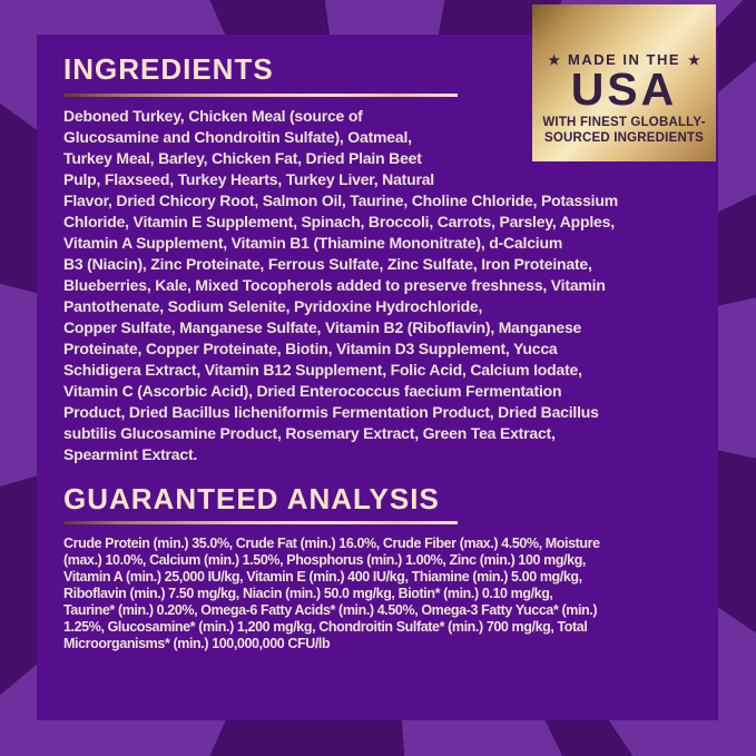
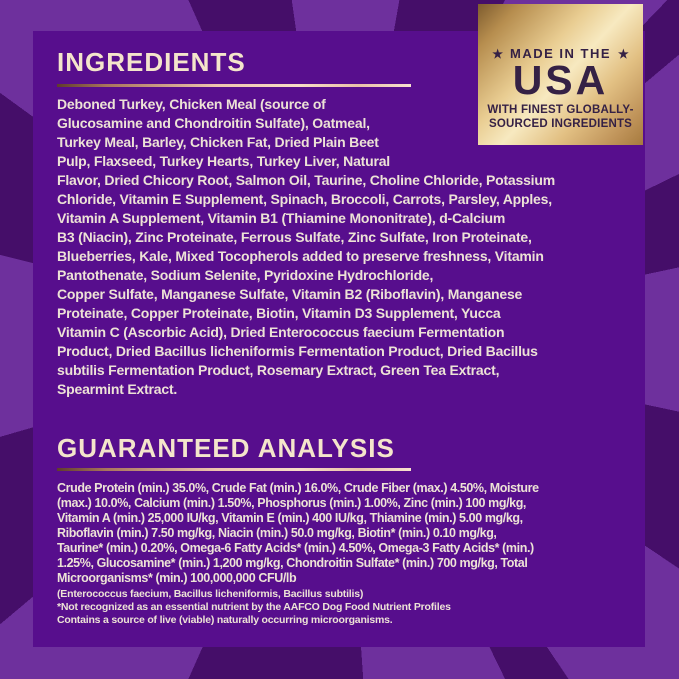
  ★
  MADE IN THE
  ★
  USA
  WITH FINEST GLOBALLY-
  SOURCED INGREDIENTS
  INGREDIENTS
  Deboned Turkey, Chicken Meal (source of
  Glucosamine and Chondroitin Sulfate), Oatmeal,
  Turkey Meal, Barley, Chicken Fat, Dried Plain Beet
  Pulp, Flaxseed, Turkey Hearts, Turkey Liver, Natural
  Flavor, Dried Chicory Root, Salmon Oil, Taurine, Choline Chloride, Potassium
  Chloride, Vitamin E Supplement, Spinach, Broccoli, Carrots, Parsley, Apples,
  Vitamin A Supplement, Vitamin B1 (Thiamine Mononitrate), d-Calcium
  B3 (Niacin), Zinc Proteinate, Ferrous Sulfate, Zinc Sulfate, Iron Proteinate,
  Blueberries, Kale, Mixed Tocopherols added to preserve freshness, Vitamin
  Pantothenate, Sodium Selenite, Pyridoxine Hydrochloride,
  Copper Sulfate, Manganese Sulfate, Vitamin B2 (Riboflavin), Manganese
  Proteinate, Copper Proteinate, Biotin, Vitamin D3 Supplement, Yucca
- Schidigera Extract, Vitamin B12 Supplement, Folic Acid, Calcium Iodate,
  Vitamin C (Ascorbic Acid), Dried Enterococcus faecium Fermentation
  Product, Dried Bacillus licheniformis Fermentation Product, Dried Bacillus
- subtilis Glucosamine Product, Rosemary Extract, Green Tea Extract,
+ subtilis Fermentation Product, Rosemary Extract, Green Tea Extract,
  Spearmint Extract.
  GUARANTEED ANALYSIS
  Crude Protein (min.) 35.0%, Crude Fat (min.) 16.0%, Crude Fiber (max.) 4.50%, Moisture
  (max.) 10.0%, Calcium (min.) 1.50%, Phosphorus (min.) 1.00%, Zinc (min.) 100 mg/kg,
  Vitamin A (min.) 25,000 IU/kg, Vitamin E (min.) 400 IU/kg, Thiamine (min.) 5.00 mg/kg,
  Riboflavin (min.) 7.50 mg/kg, Niacin (min.) 50.0 mg/kg, Biotin* (min.) 0.10 mg/kg,
- Taurine* (min.) 0.20%, Omega-6 Fatty Acids* (min.) 4.50%, Omega-3 Fatty Yucca* (min.)
+ Taurine* (min.) 0.20%, Omega-6 Fatty Acids* (min.) 4.50%, Omega-3 Fatty Acids* (min.)
  1.25%, Glucosamine* (min.) 1,200 mg/kg, Chondroitin Sulfate* (min.) 700 mg/kg, Total
  Microorganisms* (min.) 100,000,000 CFU/lb
+ (Enterococcus faecium, Bacillus licheniformis, Bacillus subtilis)
+ *Not recognized as an essential nutrient by the AAFCO Dog Food Nutrient Profiles
+ Contains a source of live (viable) naturally occurring microorganisms.
